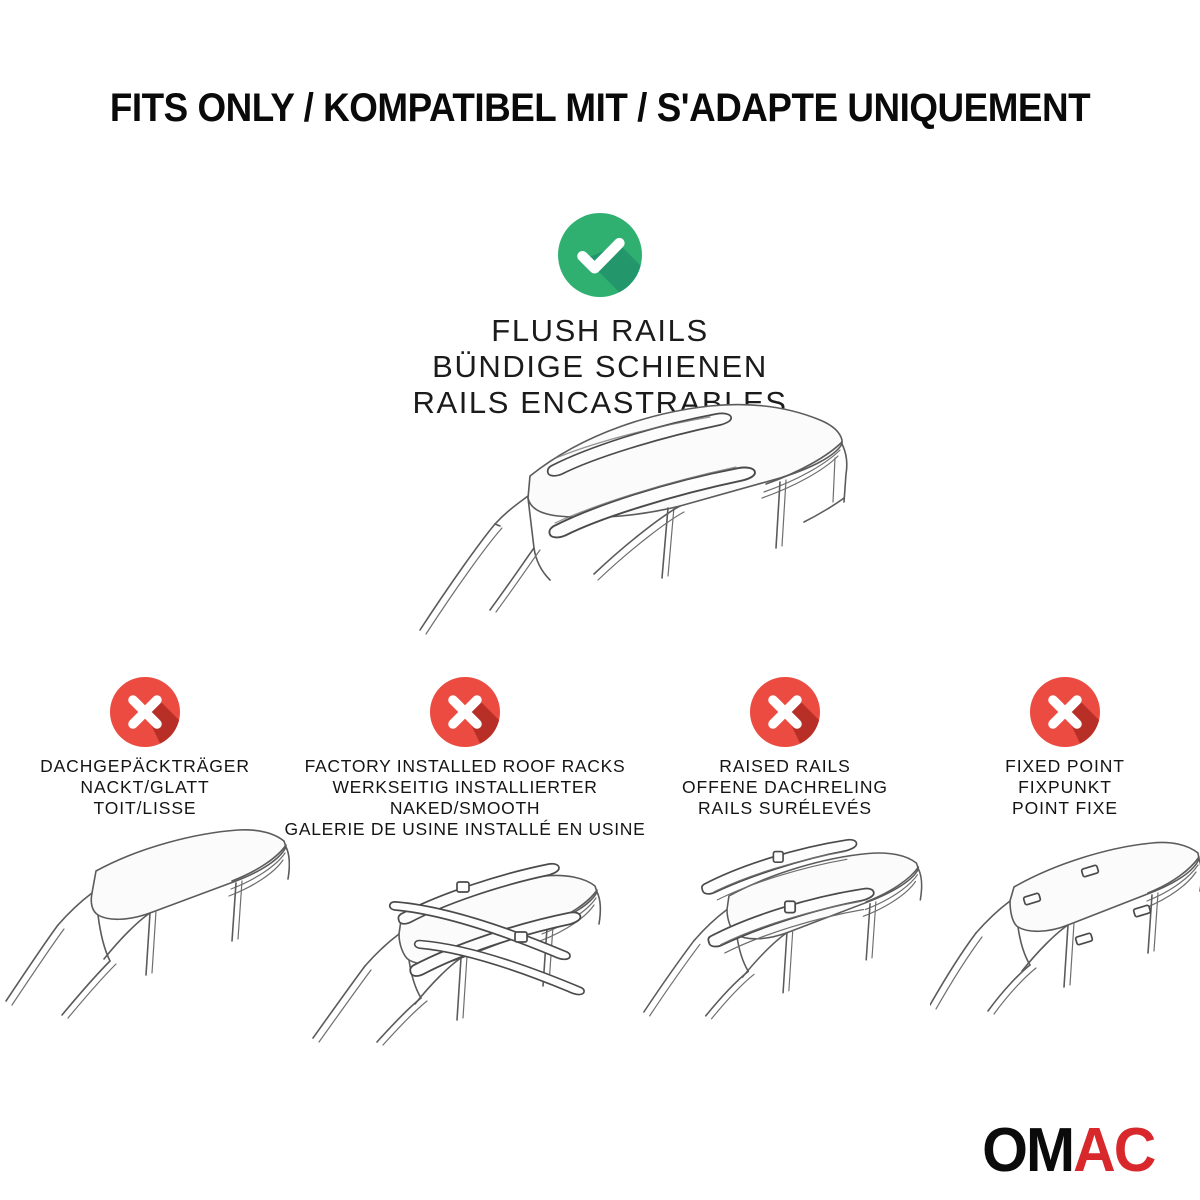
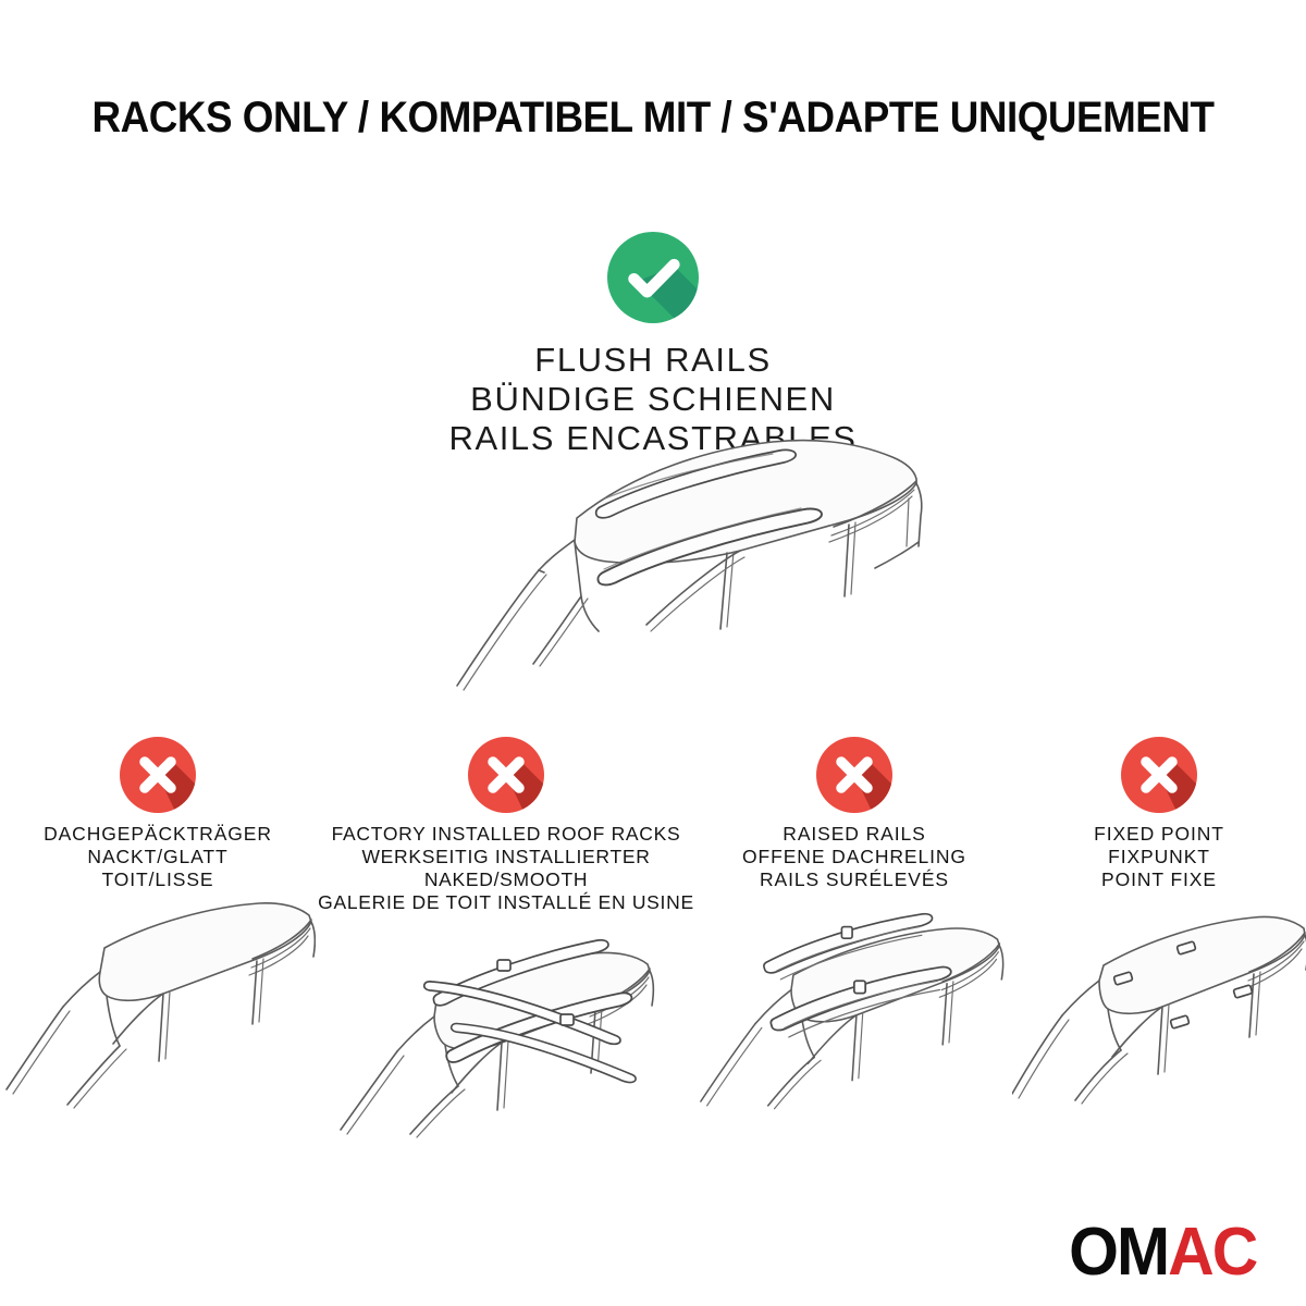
- FITS ONLY / KOMPATIBEL MIT / S'ADAPTE UNIQUEMENT
+ RACKS ONLY / KOMPATIBEL MIT / S'ADAPTE UNIQUEMENT
  FLUSH RAILS
  BÜNDIGE SCHIENEN
  RAILS ENCASTRABLES
  DACHGEPÄCKTRÄGER
  NACKT/GLATT
  TOIT/LISSE
  FACTORY INSTALLED ROOF RACKS
  WERKSEITIG INSTALLIERTER
  NAKED/SMOOTH
- GALERIE DE USINE INSTALLÉ EN USINE
+ GALERIE DE TOIT INSTALLÉ EN USINE
  RAISED RAILS
  OFFENE DACHRELING
  RAILS SURÉLEVÉS
  FIXED POINT
  FIXPUNKT
  POINT FIXE
  OMAC
